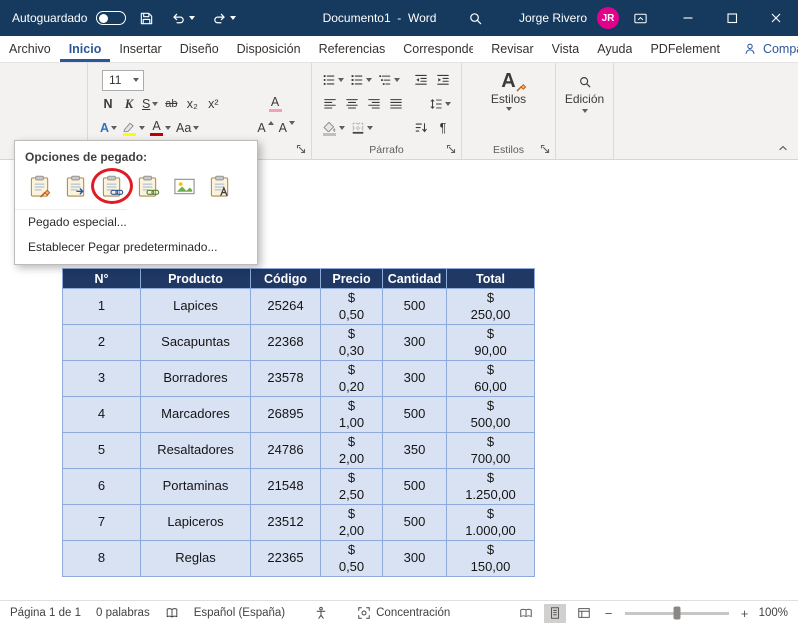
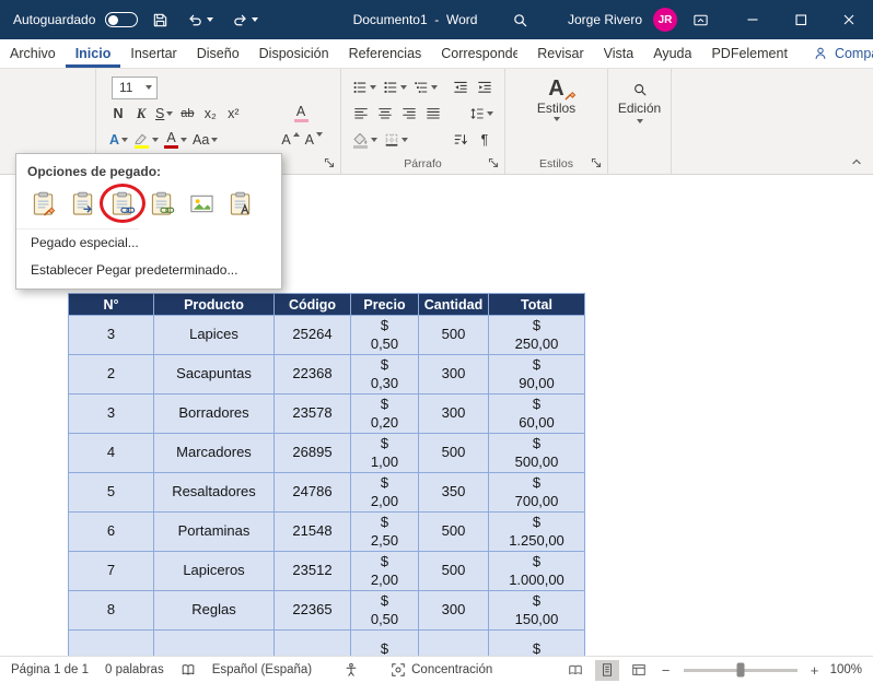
  Autoguardado
  Documento1 - Word
  Jorge Rivero
  JR
  Archivo
  Inicio
  Insertar
  Diseño
  Disposición
  Referencias
  Corresponde
  Revisar
  Vista
  Ayuda
  PDFelement
  11
  N
  K
  S
  ab
  x₂
  x²
  A
  A
  A
  Aa
  A
  A
  ¶
  Párrafo
  A
  Estilos
  Estilos
  Edición
  Opciones de pegado:
  Pegado especial...
  Establecer Pegar predeterminado...
  N°	Producto	Código	Precio	Cantidad	Total
- 1	Lapices	25264	$ 0,50	500	$ 250,00
+ 3	Lapices	25264	$ 0,50	500	$ 250,00
  2	Sacapuntas	22368	$ 0,30	300	$ 90,00
  3	Borradores	23578	$ 0,20	300	$ 60,00
  4	Marcadores	26895	$ 1,00	500	$ 500,00
  5	Resaltadores	24786	$ 2,00	350	$ 700,00
  6	Portaminas	21548	$ 2,50	500	$ 1.250,00
  7	Lapiceros	23512	$ 2,00	500	$ 1.000,00
  8	Reglas	22365	$ 0,50	300	$ 150,00
+ 			$		$
  Página 1 de 1
  0 palabras
  Español (España)
  Concentración
  −
  +
  100%
